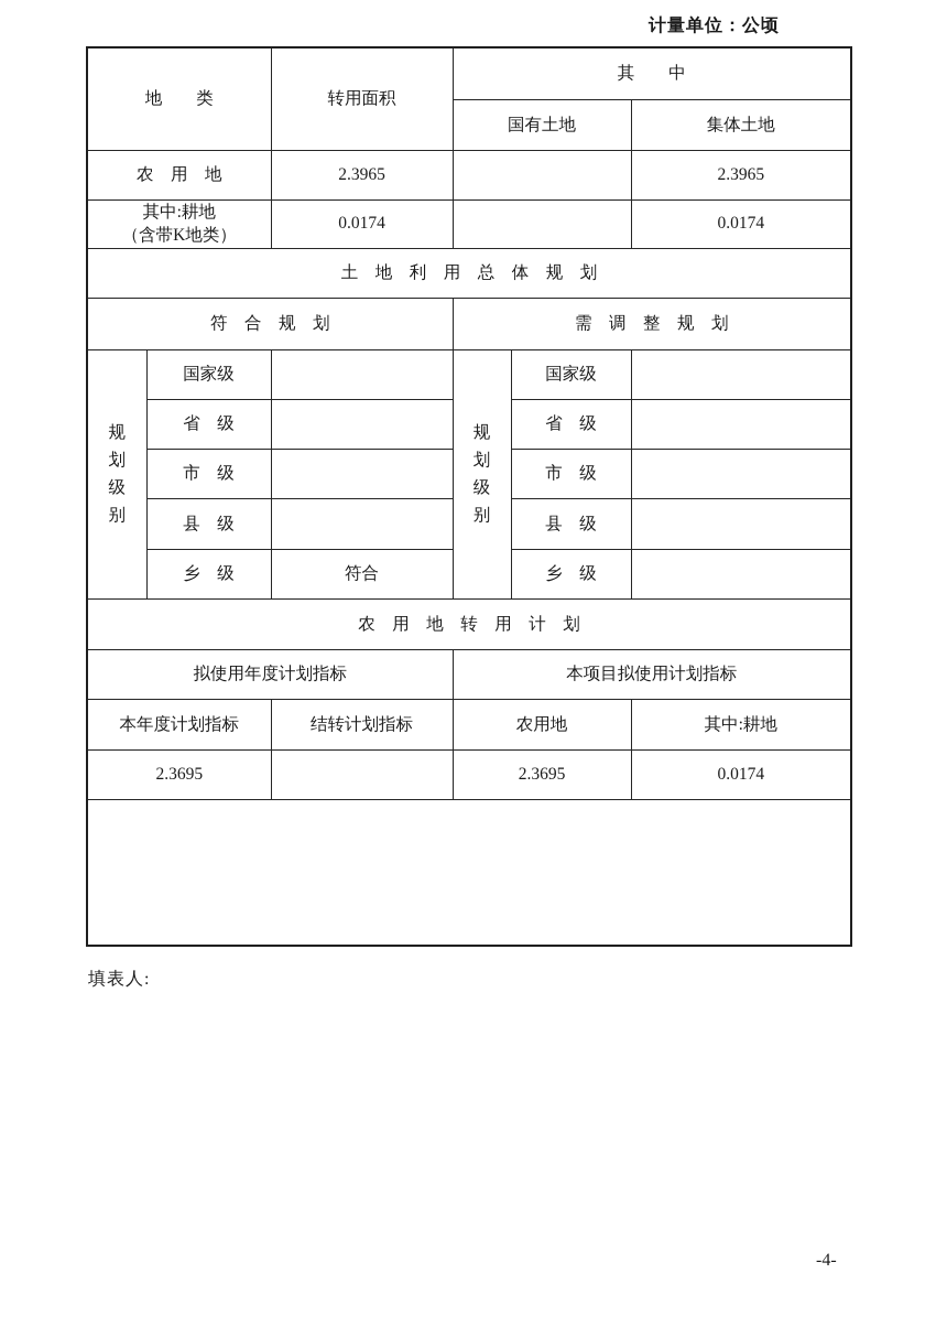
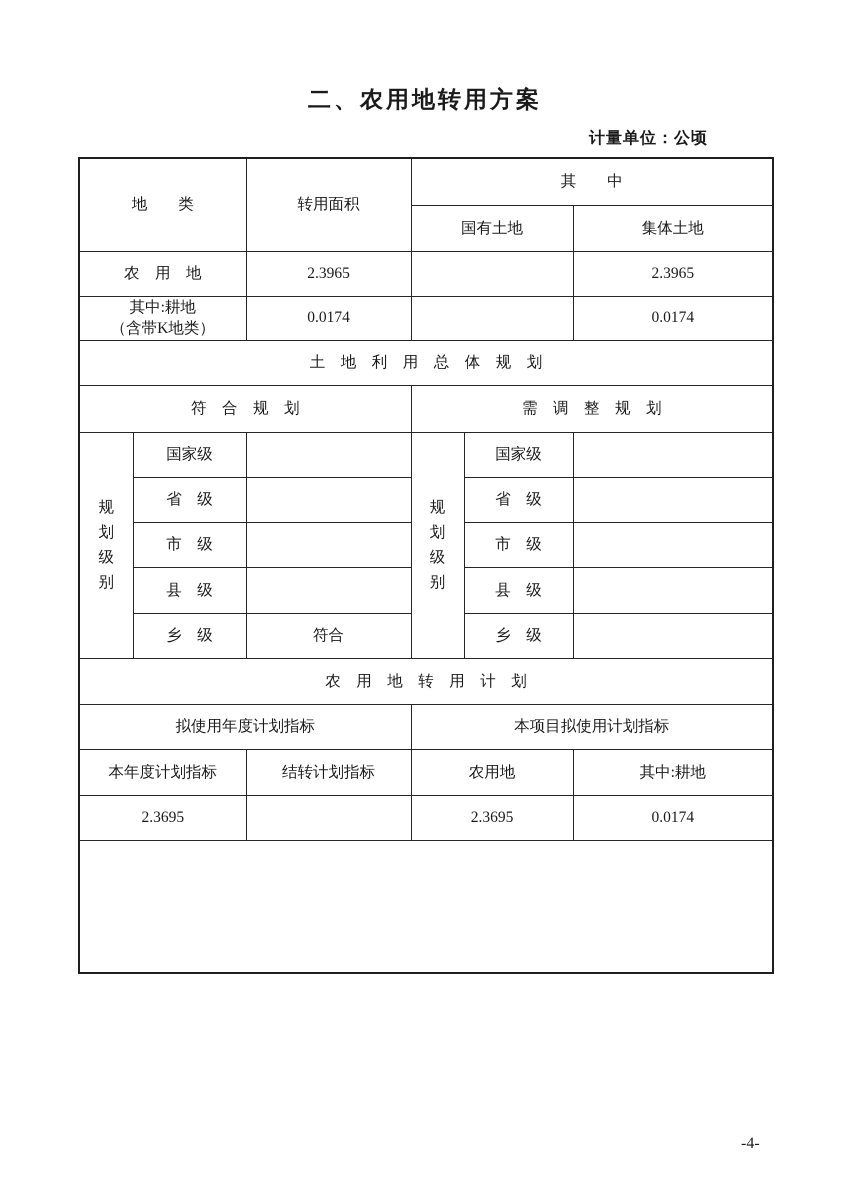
+ 二、农用地转用方案
  计量单位：公顷
  地 类	转用面积	其 中
  国有土地	集体土地
  农 用 地	2.3965		2.3965
  其中:耕地 （含带K地类）	0.0174		0.0174
  土 地 利 用 总 体 规 划
  符 合 规 划	需 调 整 规 划
  规划级别	国家级		规划级别	国家级
  省 级		省 级
  市 级		市 级
  县 级		县 级
  乡 级	符合	乡 级
  农 用 地 转 用 计 划
  拟使用年度计划指标	本项目拟使用计划指标
  本年度计划指标	结转计划指标	农用地	其中:耕地
  2.3695		2.3695	0.0174
- 填表人:
  -4-
